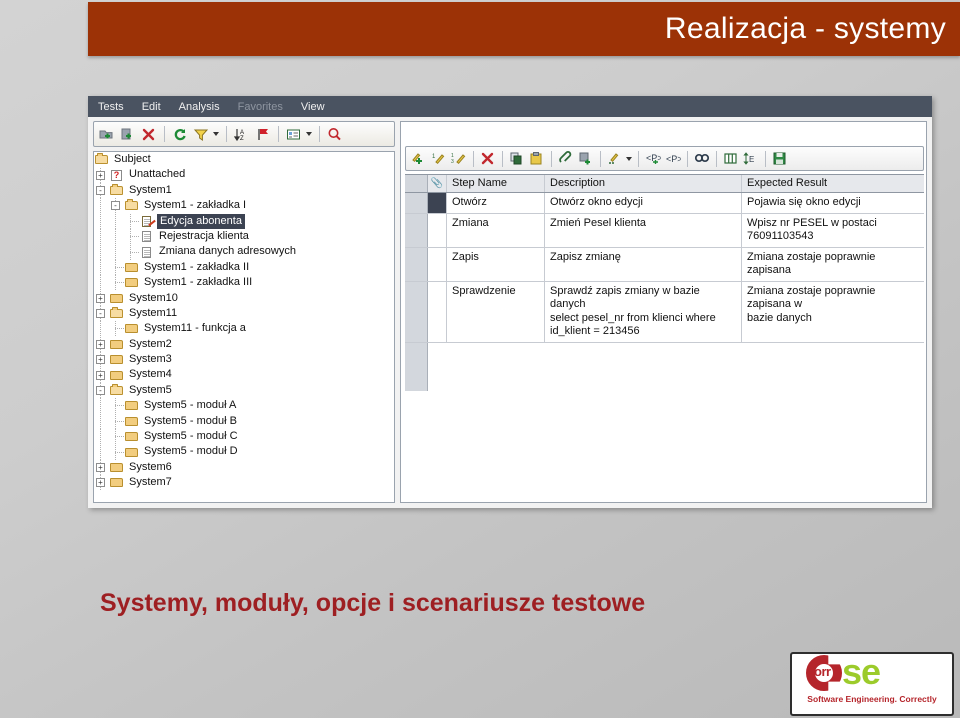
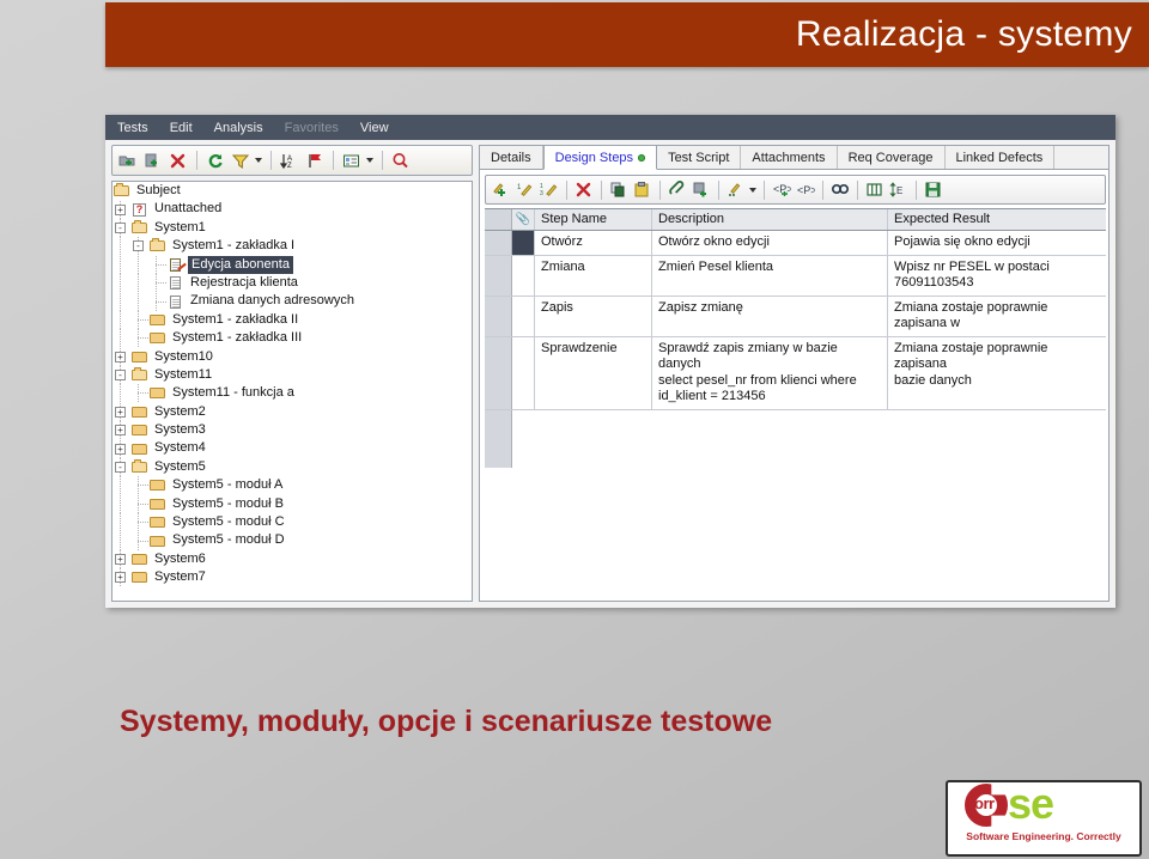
  Realizacja - systemy
  Tests
  Edit
  Analysis
  Favorites
  View
  Subject
  +
  ?
  Unattached
  -
  System1
  -
  System1 - zakładka I
  Edycja abonenta
  Rejestracja klienta
  Zmiana danych adresowych
  System1 - zakładka II
  System1 - zakładka III
  +
  System10
  -
  System11
  System11 - funkcja a
  +
  System2
  +
  System3
  +
  System4
  -
  System5
  System5 - moduł A
  System5 - moduł B
  System5 - moduł C
  System5 - moduł D
  +
  System6
  +
  System7
+ Details
+ Design Steps
+ Test Script
+ Attachments
+ Req Coverage
+ Linked Defects
  <P>
  <P>
  E
  📎
  Step Name
  Description
  Expected Result
  Otwórz
  Otwórz okno edycji
  Pojawia się okno edycji
  Zmiana
  Zmień Pesel klienta
  Wpisz nr PESEL w postaci
  76091103543
  Zapis
  Zapisz zmianę
- Zmiana zostaje poprawnie zapisana
+ Zmiana zostaje poprawnie zapisana w
  Sprawdzenie
  Sprawdź zapis zmiany w bazie danych
  select pesel_nr from klienci where
  id_klient = 213456
- Zmiana zostaje poprawnie zapisana w
+ Zmiana zostaje poprawnie zapisana
  bazie danych
  Systemy, moduły, opcje i scenariusze testowe
  orr
  se
  Software Engineering. Correctly
